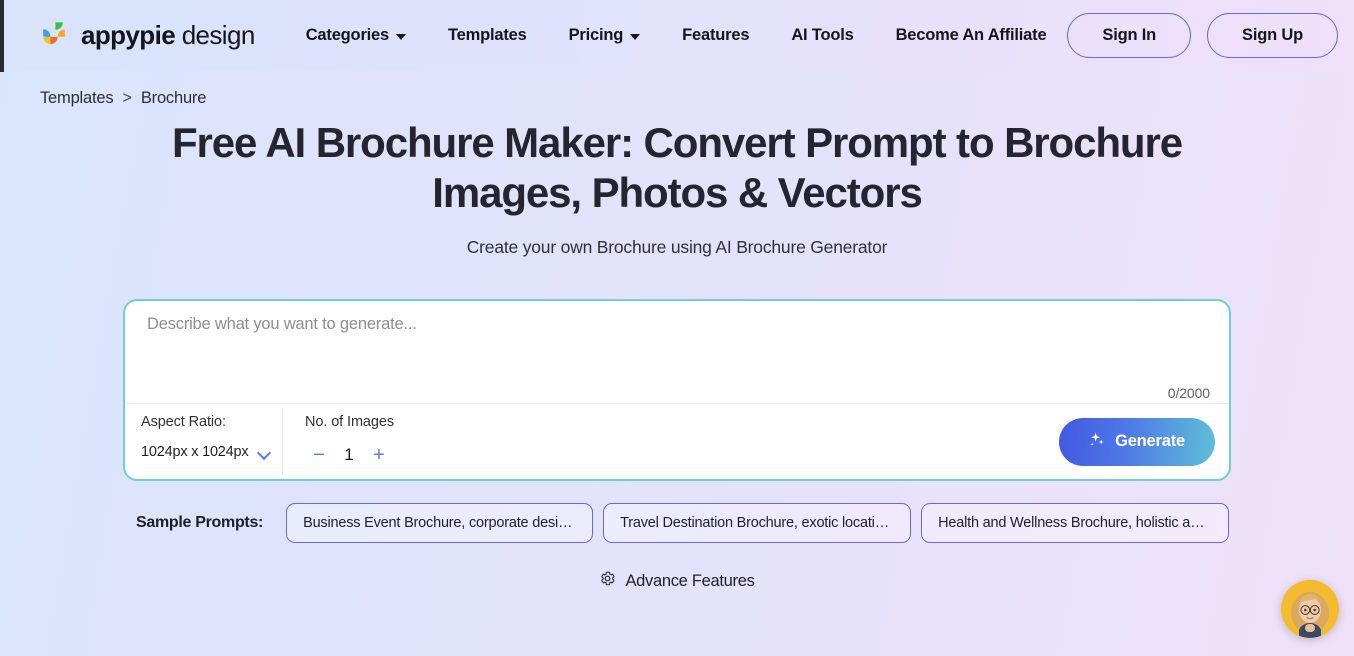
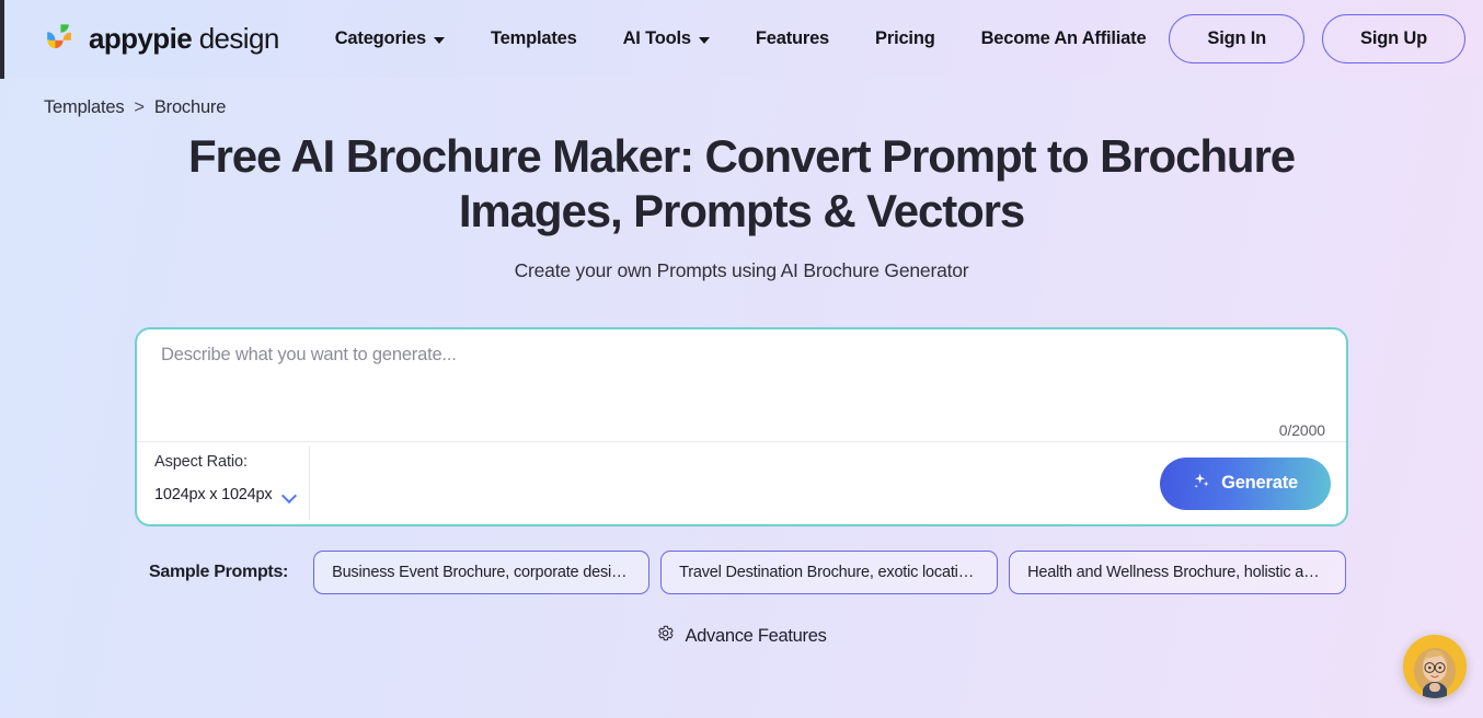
  appypie design
  Categories
  Templates
- Pricing
+ AI Tools
  Features
- AI Tools
+ Pricing
  Become An Affiliate
  Sign In
  Sign Up
  Templates
  >
  Brochure
- Free AI Brochure Maker: Convert Prompt to Brochure Images, Photos & Vectors
+ Free AI Brochure Maker: Convert Prompt to Brochure Images, Prompts & Vectors
- Create your own Brochure using AI Brochure Generator
+ Create your own Prompts using AI Brochure Generator
  Describe what you want to generate...
  0/2000
  Aspect Ratio:
  1024px x 1024px
- No. of Images
- −
- 1
- +
  Generate
  Sample Prompts:
  Business Event Brochure, corporate design, cl
  Travel Destination Brochure, exotic locations, p
  Health and Wellness Brochure, holistic approa
  Advance Features
